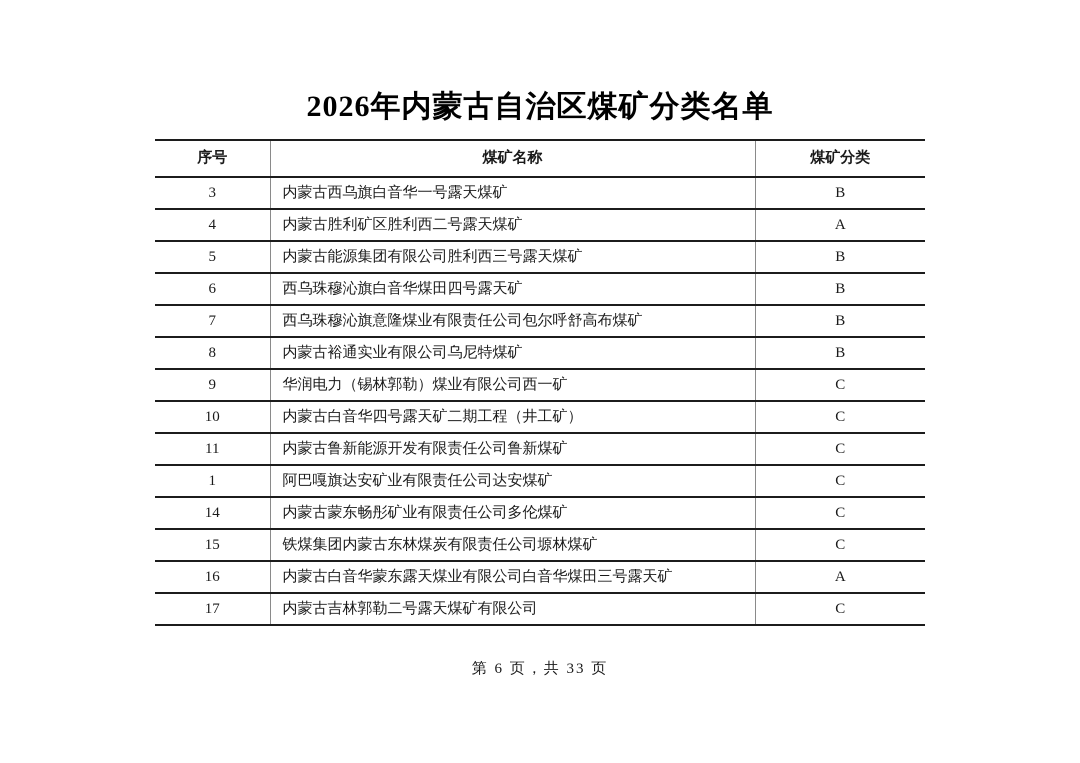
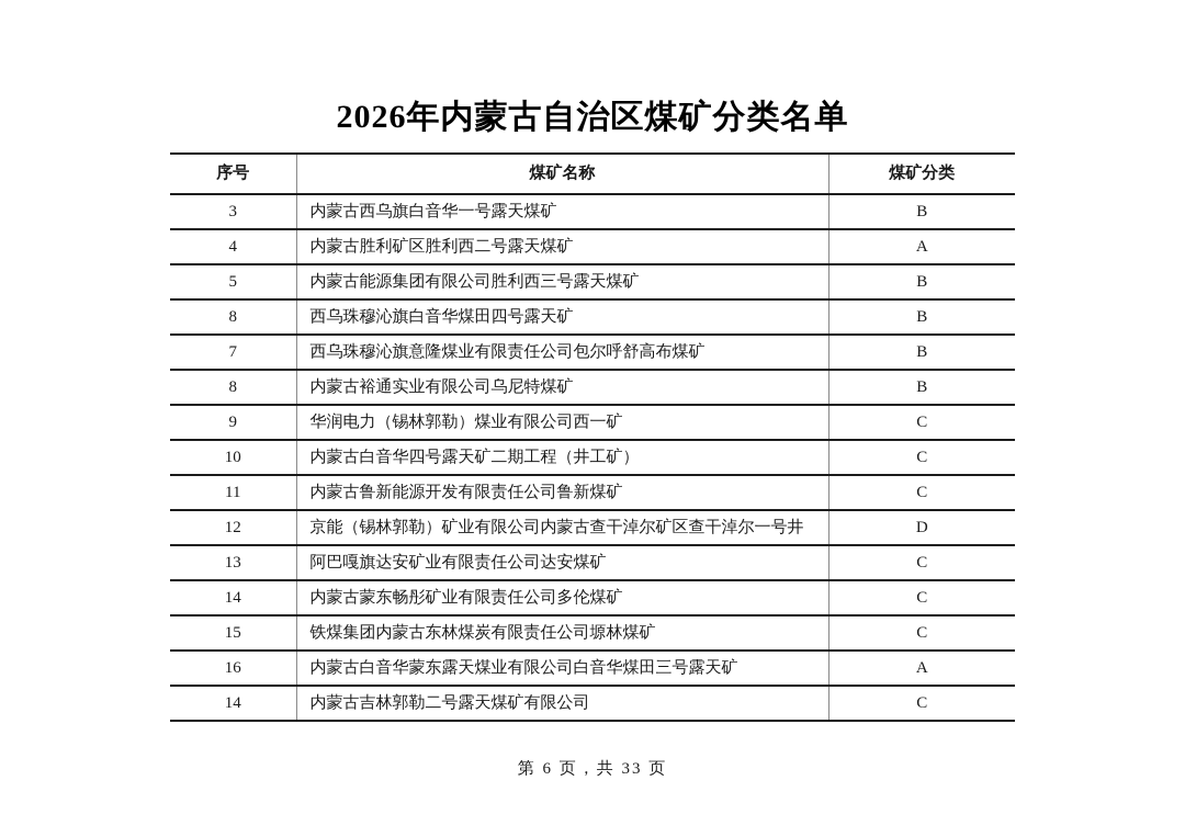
  2026年内蒙古自治区煤矿分类名单
  序号	煤矿名称	煤矿分类
  3	内蒙古西乌旗白音华一号露天煤矿	B
  4	内蒙古胜利矿区胜利西二号露天煤矿	A
  5	内蒙古能源集团有限公司胜利西三号露天煤矿	B
- 6	西乌珠穆沁旗白音华煤田四号露天矿	B
+ 8	西乌珠穆沁旗白音华煤田四号露天矿	B
  7	西乌珠穆沁旗意隆煤业有限责任公司包尔呼舒高布煤矿	B
  8	内蒙古裕通实业有限公司乌尼特煤矿	B
  9	华润电力（锡林郭勒）煤业有限公司西一矿	C
  10	内蒙古白音华四号露天矿二期工程（井工矿）	C
  11	内蒙古鲁新能源开发有限责任公司鲁新煤矿	C
+ 12	京能（锡林郭勒）矿业有限公司内蒙古查干淖尔矿区查干淖尔一号井	D
- 1	阿巴嘎旗达安矿业有限责任公司达安煤矿	C
+ 13	阿巴嘎旗达安矿业有限责任公司达安煤矿	C
  14	内蒙古蒙东畅彤矿业有限责任公司多伦煤矿	C
  15	铁煤集团内蒙古东林煤炭有限责任公司塬林煤矿	C
  16	内蒙古白音华蒙东露天煤业有限公司白音华煤田三号露天矿	A
- 17	内蒙古吉林郭勒二号露天煤矿有限公司	C
+ 14	内蒙古吉林郭勒二号露天煤矿有限公司	C
  第 6 页，共 33 页
